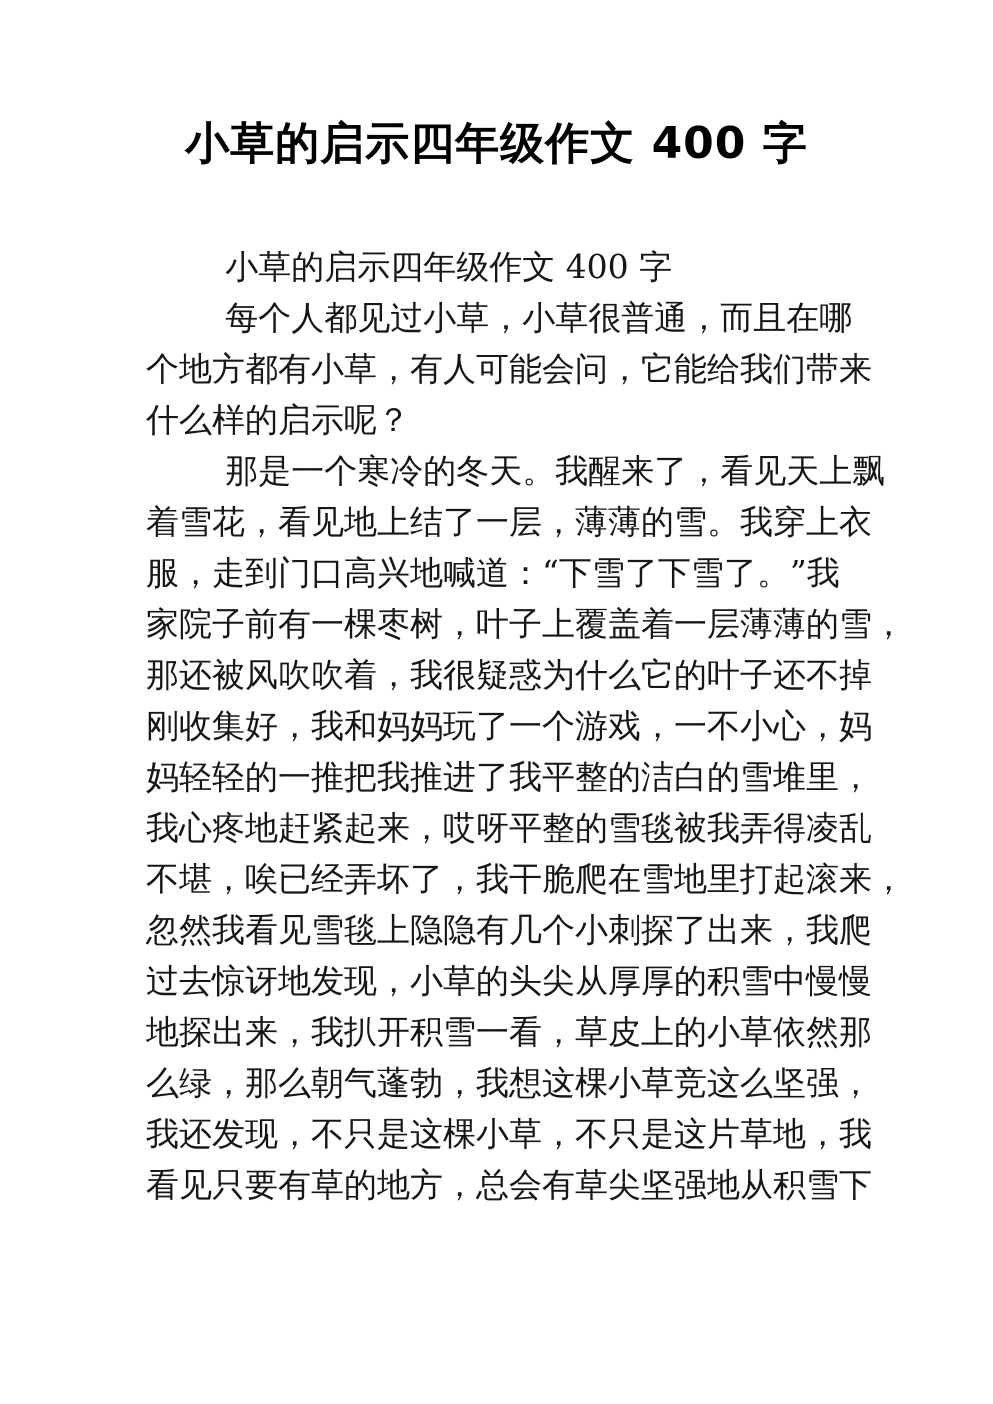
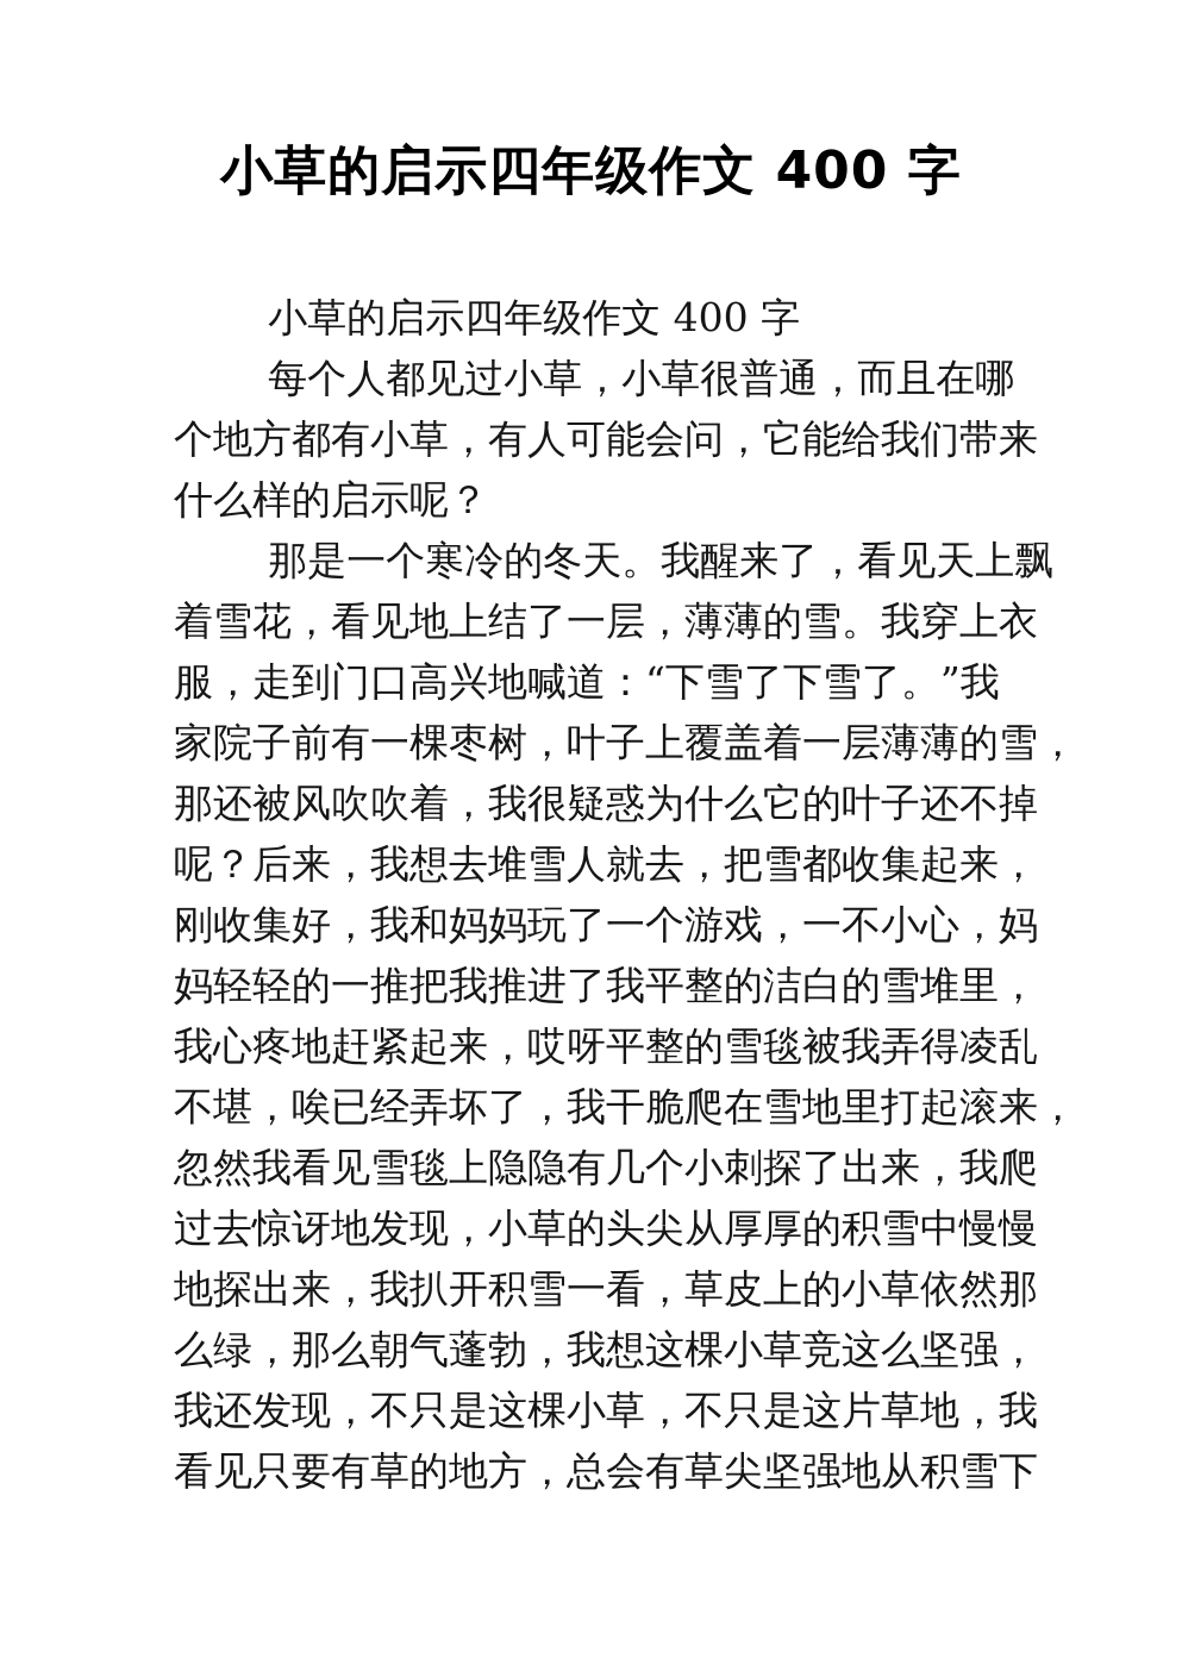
  小草的启示四年级作文 400 字
  小草的启示四年级作文 400 字
  每个人都见过小草，小草很普通，而且在哪
  个地方都有小草，有人可能会问，它能给我们带来
  什么样的启示呢？
  那是一个寒冷的冬天。我醒来了，看见天上飘
  着雪花，看见地上结了一层，薄薄的雪。我穿上衣
  服，走到门口高兴地喊道：“下雪了下雪了。”我
  家院子前有一棵枣树，叶子上覆盖着一层薄薄的雪，
  那还被风吹吹着，我很疑惑为什么它的叶子还不掉
+ 呢？后来，我想去堆雪人就去，把雪都收集起来，
  刚收集好，我和妈妈玩了一个游戏，一不小心，妈
  妈轻轻的一推把我推进了我平整的洁白的雪堆里，
  我心疼地赶紧起来，哎呀平整的雪毯被我弄得凌乱
  不堪，唉已经弄坏了，我干脆爬在雪地里打起滚来，
  忽然我看见雪毯上隐隐有几个小刺探了出来，我爬
  过去惊讶地发现，小草的头尖从厚厚的积雪中慢慢
  地探出来，我扒开积雪一看，草皮上的小草依然那
  么绿，那么朝气蓬勃，我想这棵小草竞这么坚强，
  我还发现，不只是这棵小草，不只是这片草地，我
  看见只要有草的地方，总会有草尖坚强地从积雪下
